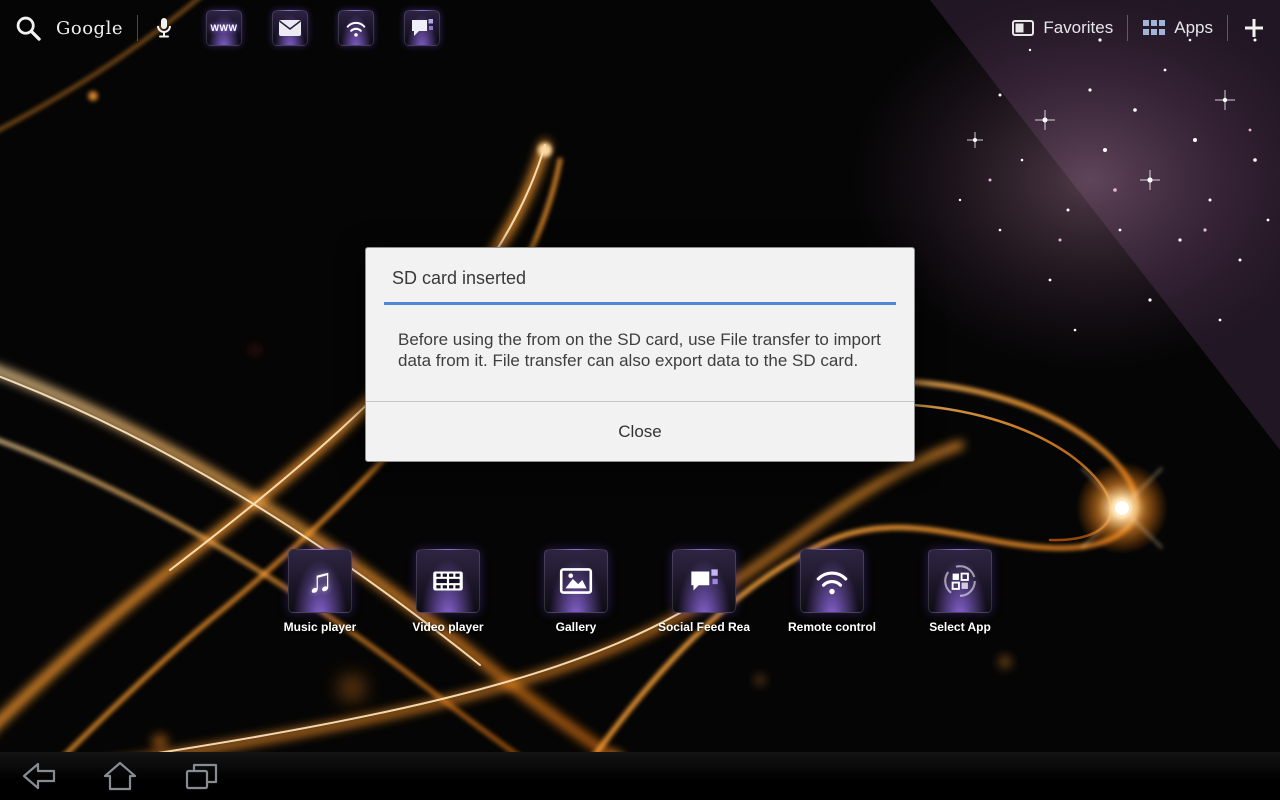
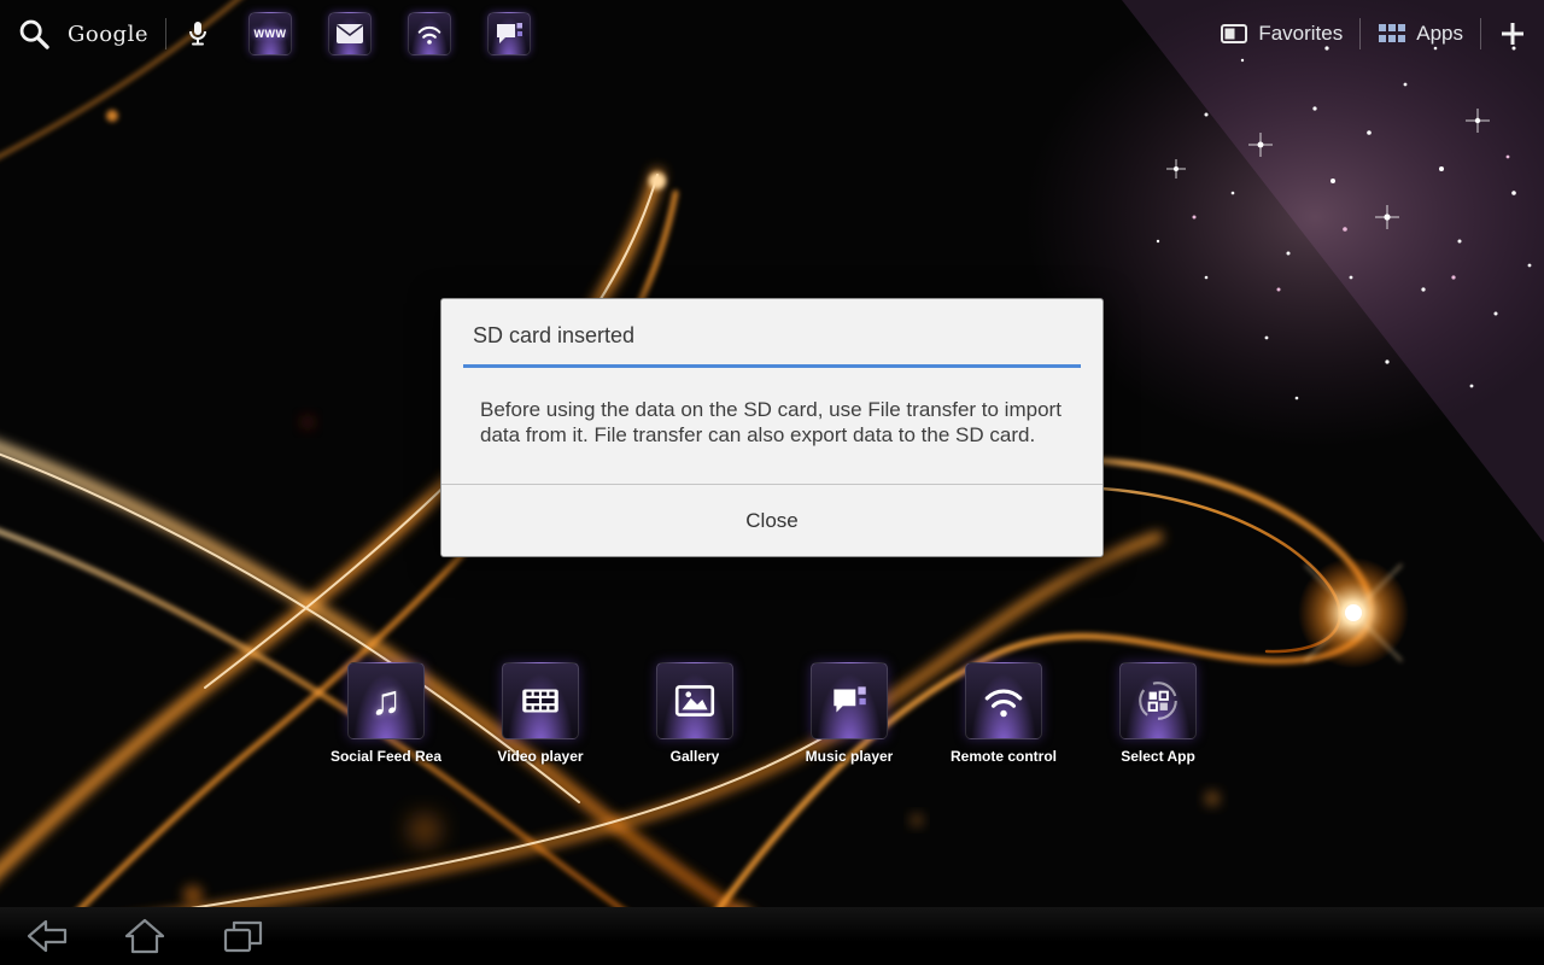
  Google
  WWW
  Favorites
  Apps
  SD card inserted
- Before using the from on the SD card, use File transfer to import data from it. File transfer can also export data to the SD card.
+ Before using the data on the SD card, use File transfer to import data from it. File transfer can also export data to the SD card.
  Close
  ♫
- Music player
+ Social Feed Rea
  Video player
  Gallery
- Social Feed Rea
+ Music player
  Remote control
  Select App
